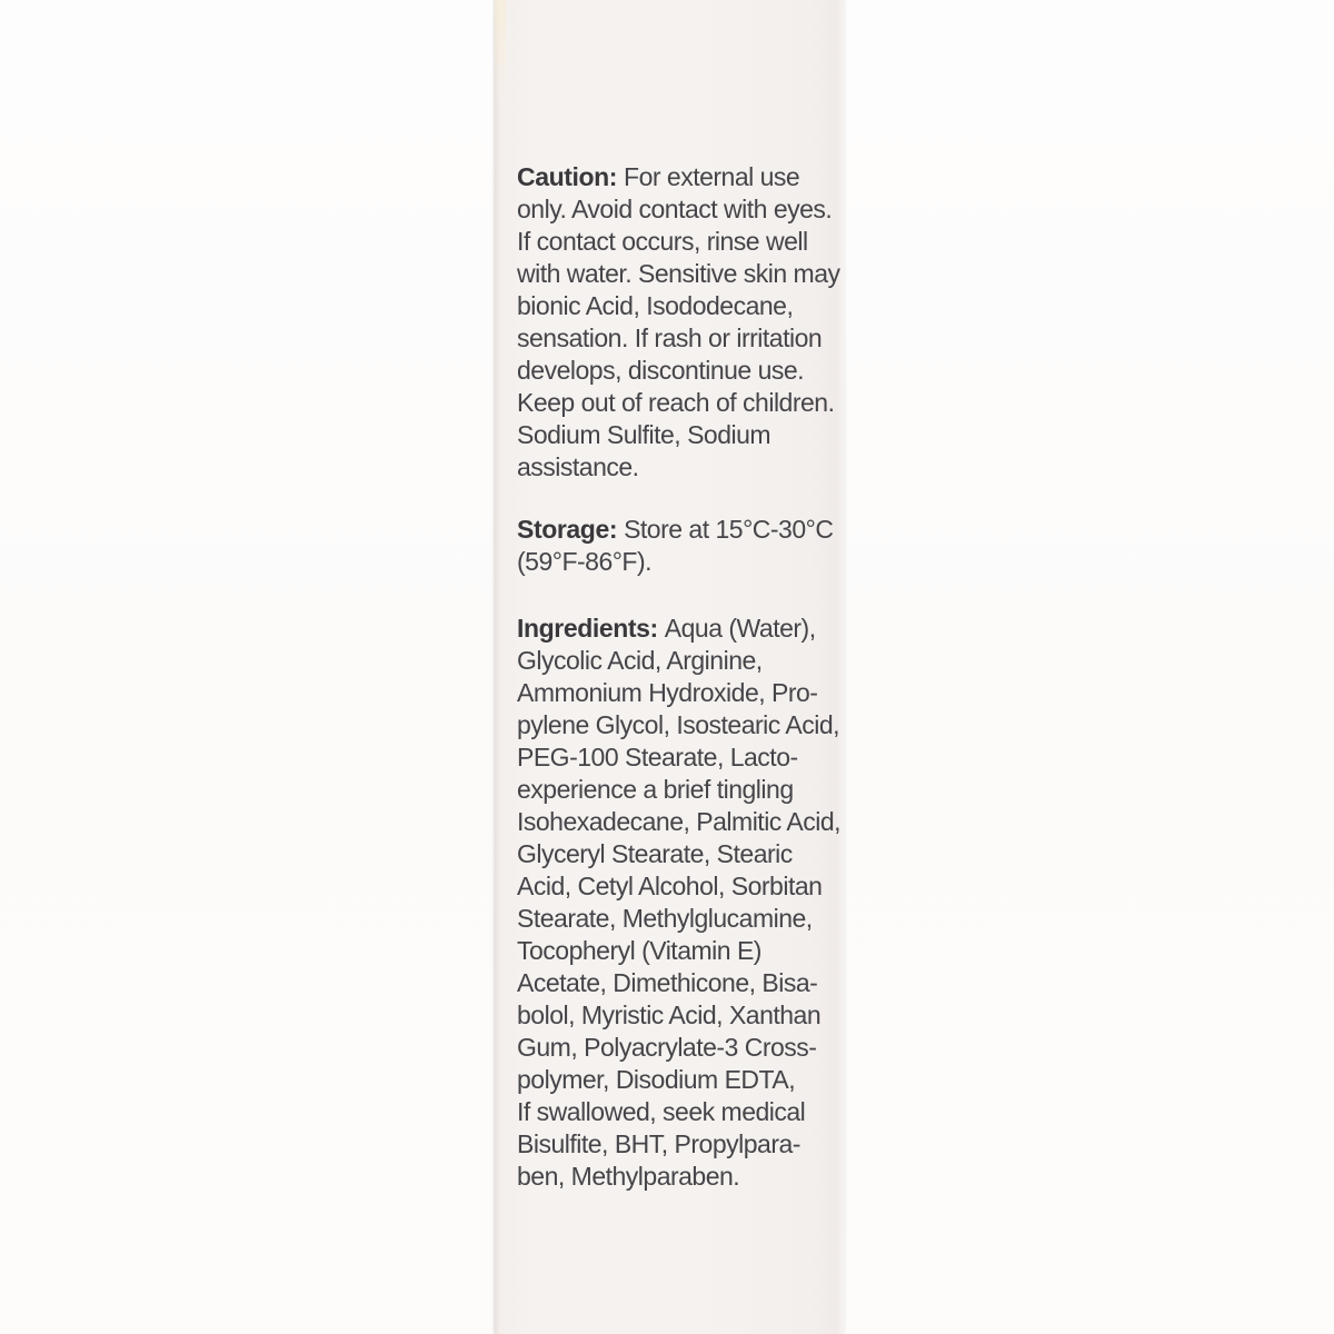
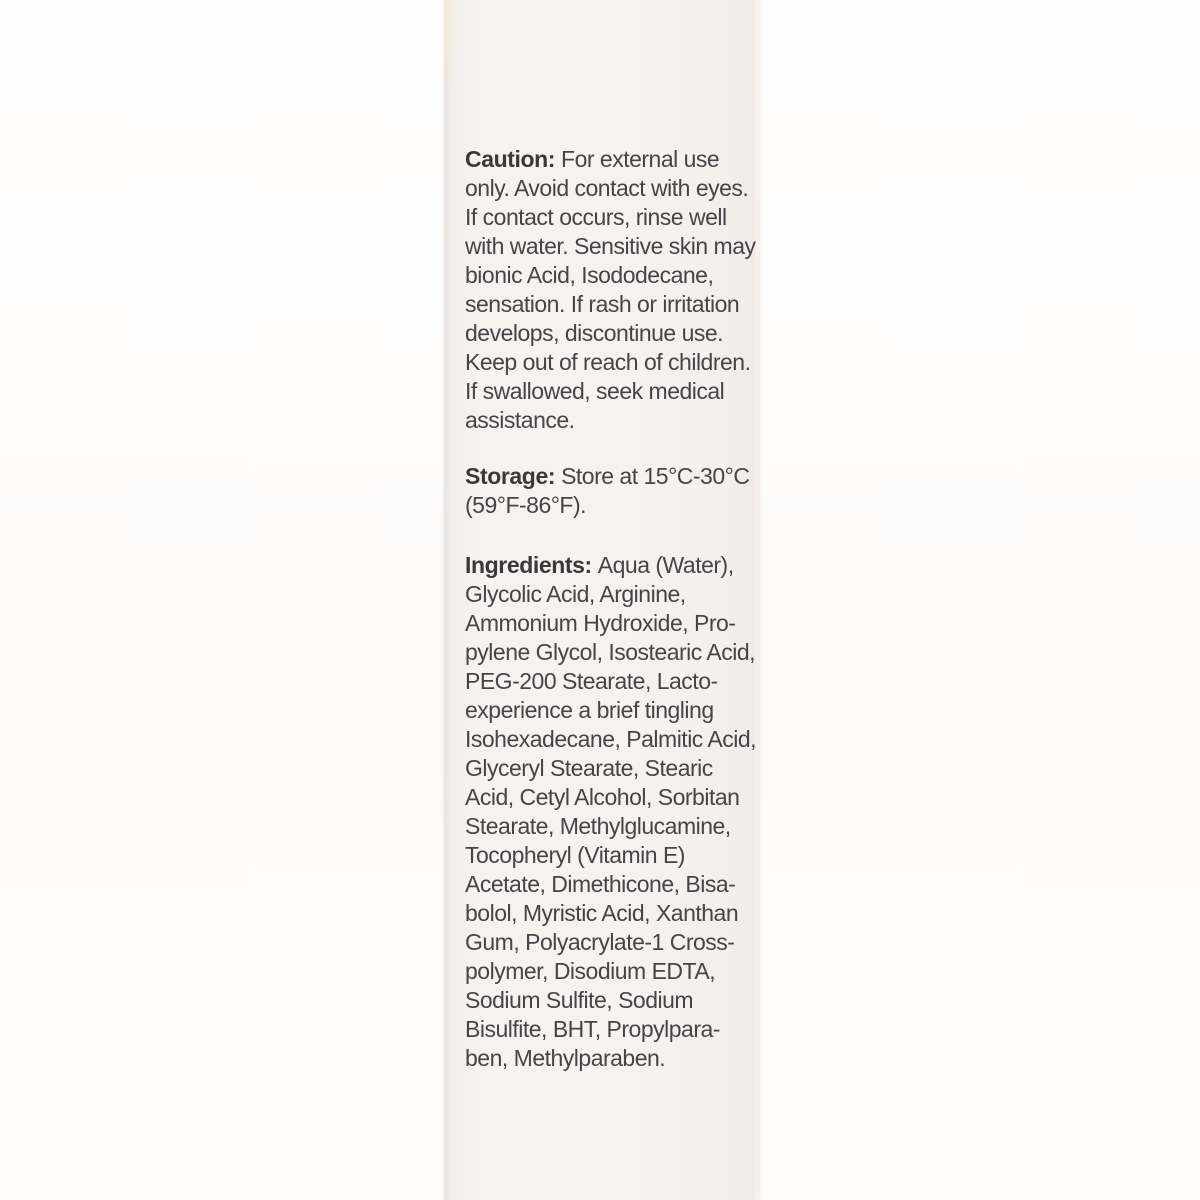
  Caution: For external use
  only. Avoid contact with eyes.
  If contact occurs, rinse well
  with water. Sensitive skin may
  bionic Acid, Isododecane,
  sensation. If rash or irritation
  develops, discontinue use.
  Keep out of reach of children.
- Sodium Sulfite, Sodium
+ If swallowed, seek medical
  assistance.
  Storage: Store at 15°C-30°C
  (59°F-86°F).
  Ingredients: Aqua (Water),
  Glycolic Acid, Arginine,
  Ammonium Hydroxide, Pro-
  pylene Glycol, Isostearic Acid,
- PEG-100 Stearate, Lacto-
+ PEG-200 Stearate, Lacto-
  experience a brief tingling
  Isohexadecane, Palmitic Acid,
  Glyceryl Stearate, Stearic
  Acid, Cetyl Alcohol, Sorbitan
  Stearate, Methylglucamine,
  Tocopheryl (Vitamin E)
  Acetate, Dimethicone, Bisa-
  bolol, Myristic Acid, Xanthan
- Gum, Polyacrylate-3 Cross-
+ Gum, Polyacrylate-1 Cross-
  polymer, Disodium EDTA,
- If swallowed, seek medical
+ Sodium Sulfite, Sodium
  Bisulfite, BHT, Propylpara-
  ben, Methylparaben.
